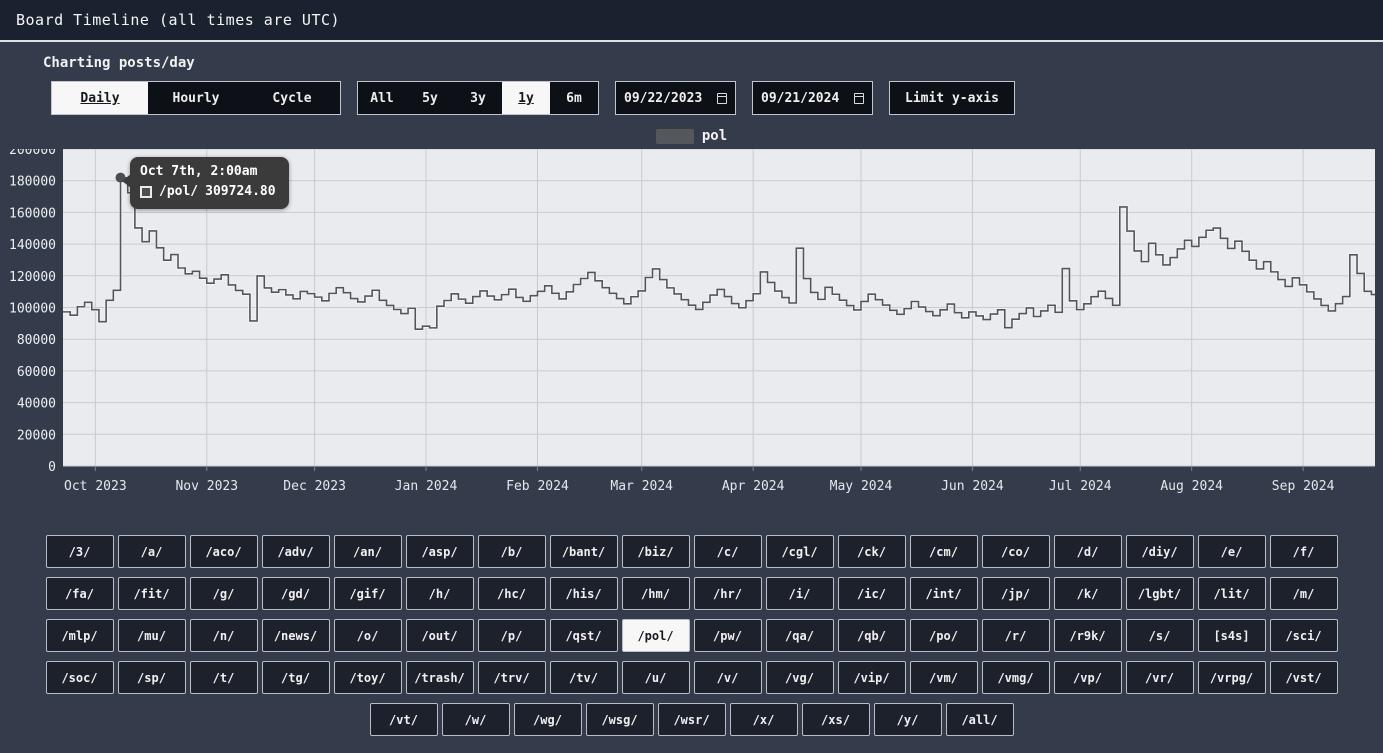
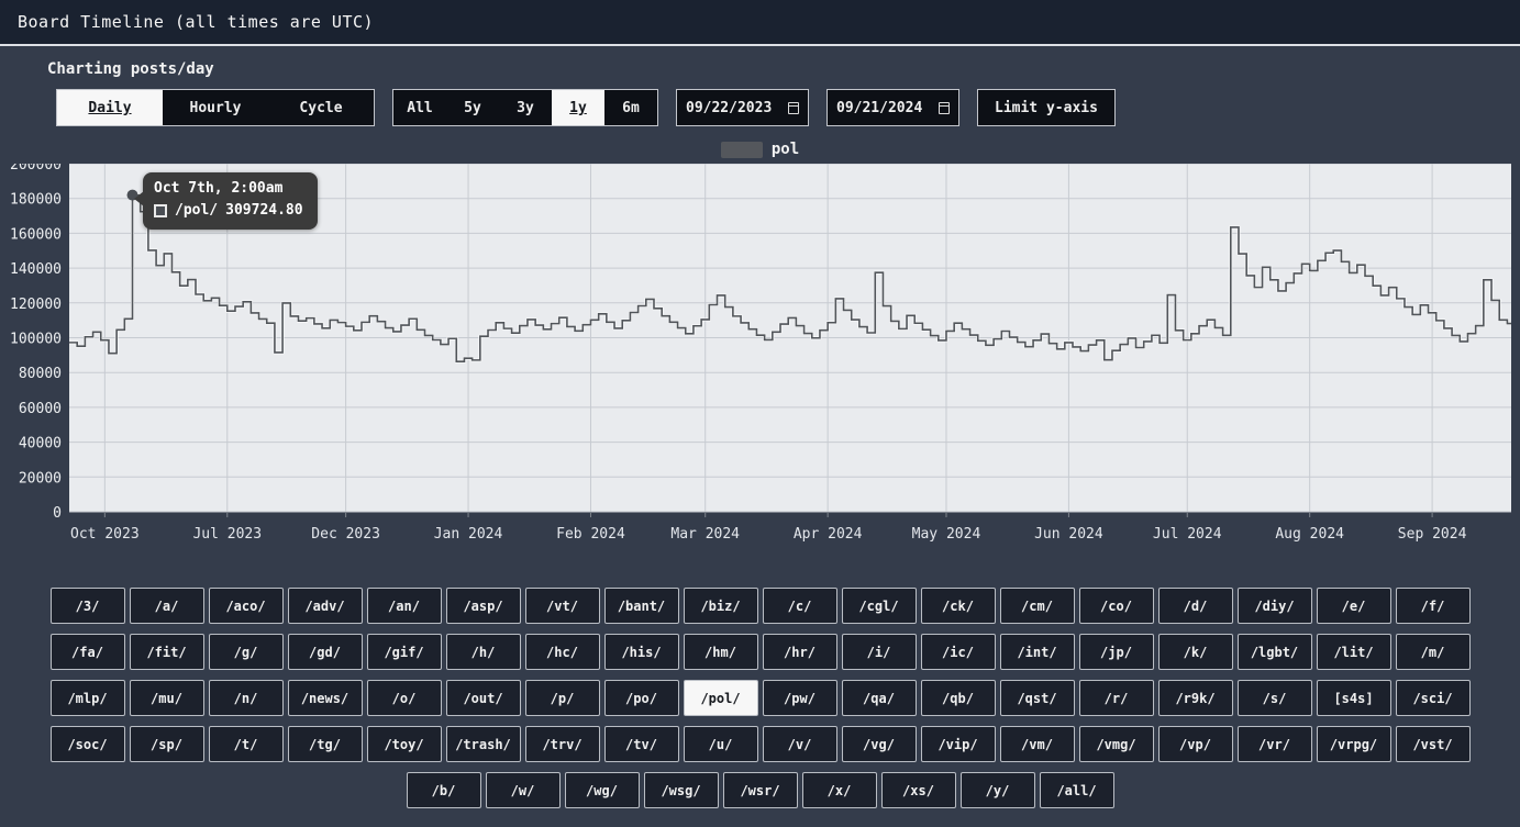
  Board Timeline (all times are UTC)
  Charting posts/day
  Daily
  Hourly
  Cycle
  All
  5y
  3y
  1y
  6m
  09/22/2023
  09/21/2024
  Limit y-axis
  pol
  0
  20000
  40000
  60000
  80000
  100000
  120000
  140000
  160000
  180000
  200000
  Oct 2023
- Nov 2023
+ Jul 2023
  Dec 2023
  Jan 2024
  Feb 2024
  Mar 2024
  Apr 2024
  May 2024
  Jun 2024
  Jul 2024
  Aug 2024
  Sep 2024
  Oct 7th, 2:00am
  /pol/
  309724.80
  /3/
  /a/
  /aco/
  /adv/
  /an/
  /asp/
- /b/
+ /vt/
  /bant/
  /biz/
  /c/
  /cgl/
  /ck/
  /cm/
  /co/
  /d/
  /diy/
  /e/
  /f/
  /fa/
  /fit/
  /g/
  /gd/
  /gif/
  /h/
  /hc/
  /his/
  /hm/
  /hr/
  /i/
  /ic/
  /int/
  /jp/
  /k/
  /lgbt/
  /lit/
  /m/
  /mlp/
  /mu/
  /n/
  /news/
  /o/
  /out/
  /p/
- /qst/
+ /po/
  /pol/
  /pw/
  /qa/
  /qb/
- /po/
+ /qst/
  /r/
  /r9k/
  /s/
  [s4s]
  /sci/
  /soc/
  /sp/
  /t/
  /tg/
  /toy/
  /trash/
  /trv/
  /tv/
  /u/
  /v/
  /vg/
  /vip/
  /vm/
  /vmg/
  /vp/
  /vr/
  /vrpg/
  /vst/
- /vt/
+ /b/
  /w/
  /wg/
  /wsg/
  /wsr/
  /x/
  /xs/
  /y/
  /all/
